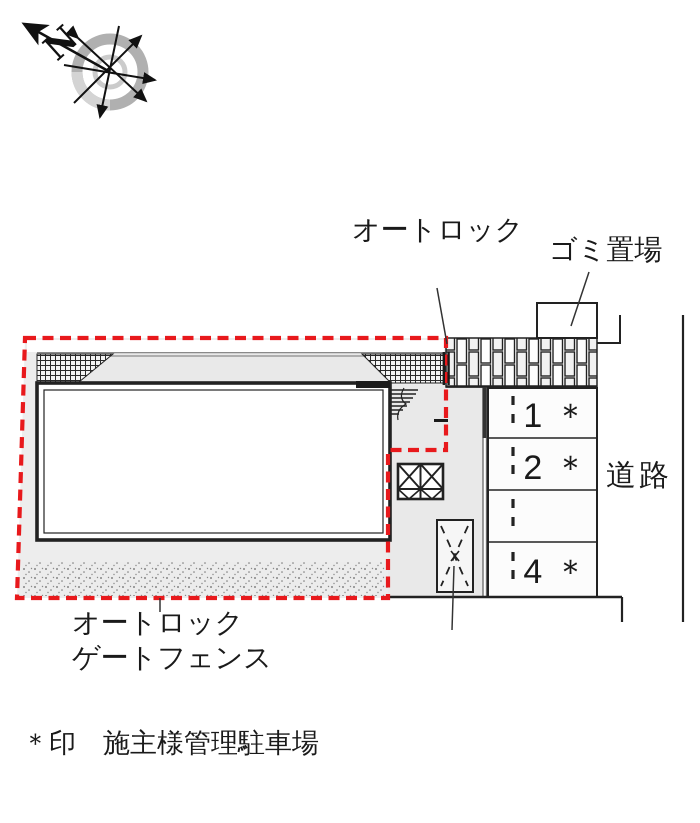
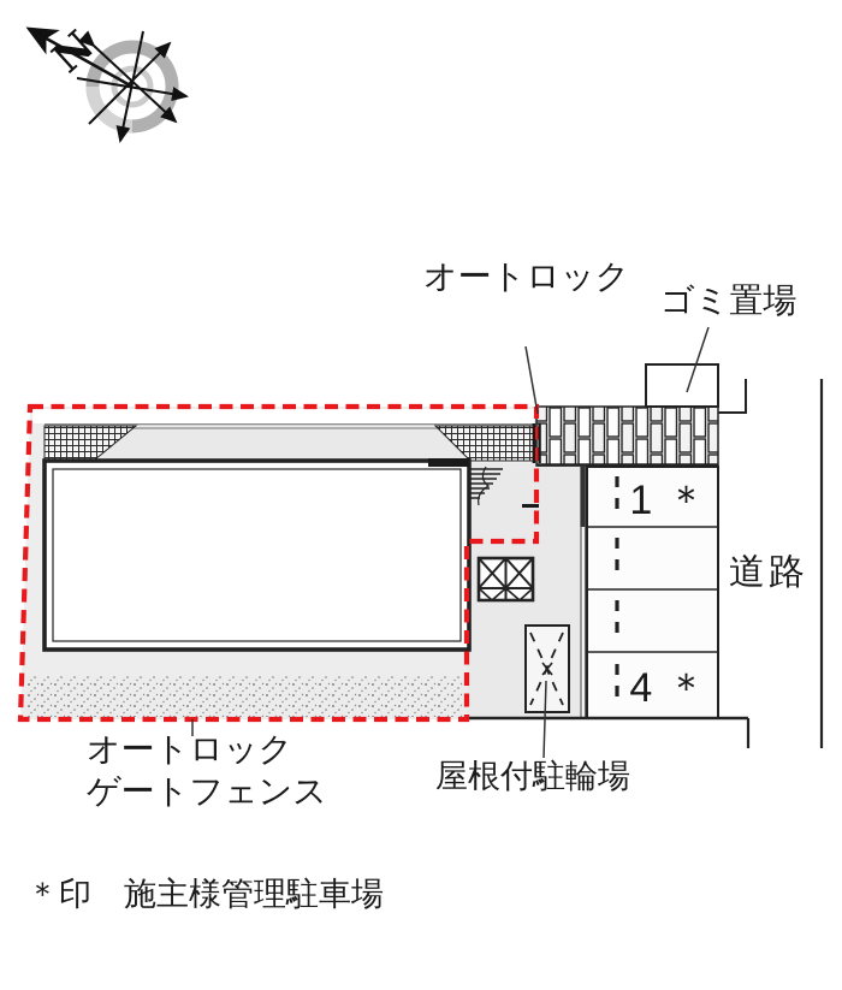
  オートロック
  ゴミ置場
  道路
  1 ＊
- 2 ＊
  4 ＊
+ 屋根付駐輪場
  オートロック
  ゲートフェンス
  ＊印 施主様管理駐車場
